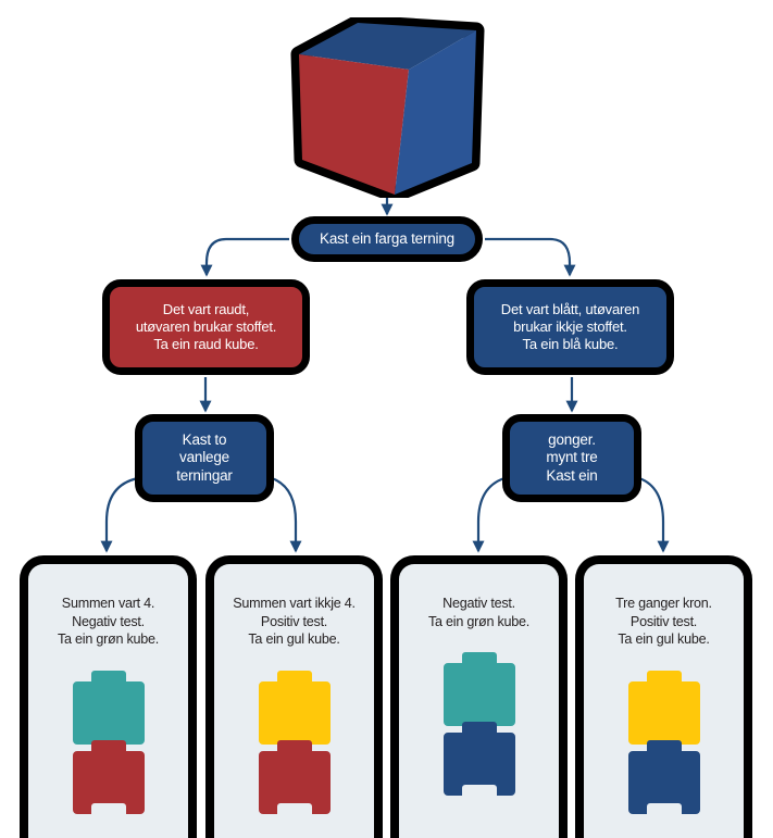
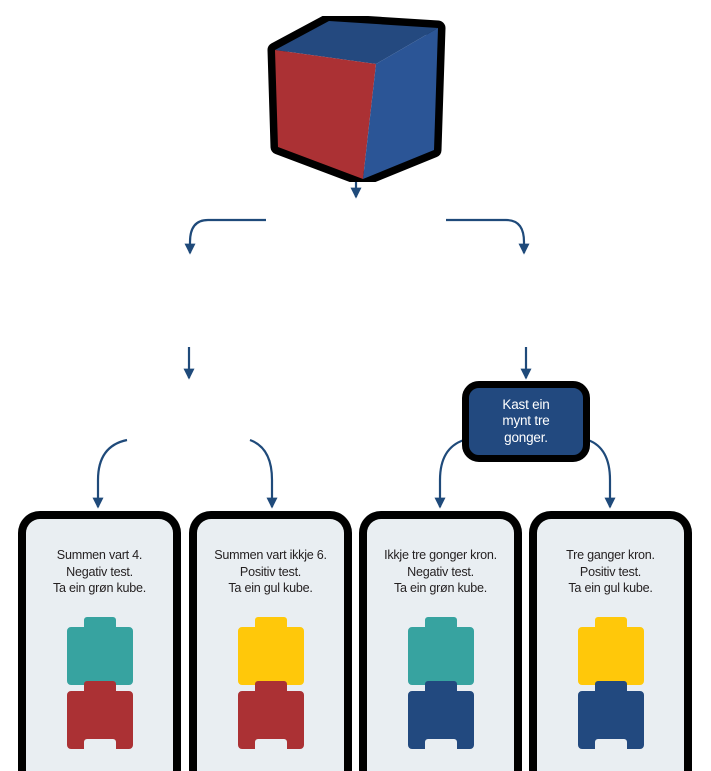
- Kast ein farga terning
- Det vart raudt,
- utøvaren brukar stoffet.
- Ta ein raud kube.
- Det vart blått, utøvaren
- brukar ikkje stoffet.
- Ta ein blå kube.
- Kast to
- vanlege
- terningar
- gonger.
+ Kast ein
  mynt tre
- Kast ein
+ gonger.
  Summen vart 4.
  Negativ test.
  Ta ein grøn kube.
- Summen vart ikkje 4.
+ Summen vart ikkje 6.
  Positiv test.
  Ta ein gul kube.
+ Ikkje tre gonger kron.
  Negativ test.
  Ta ein grøn kube.
  Tre ganger kron.
  Positiv test.
  Ta ein gul kube.
